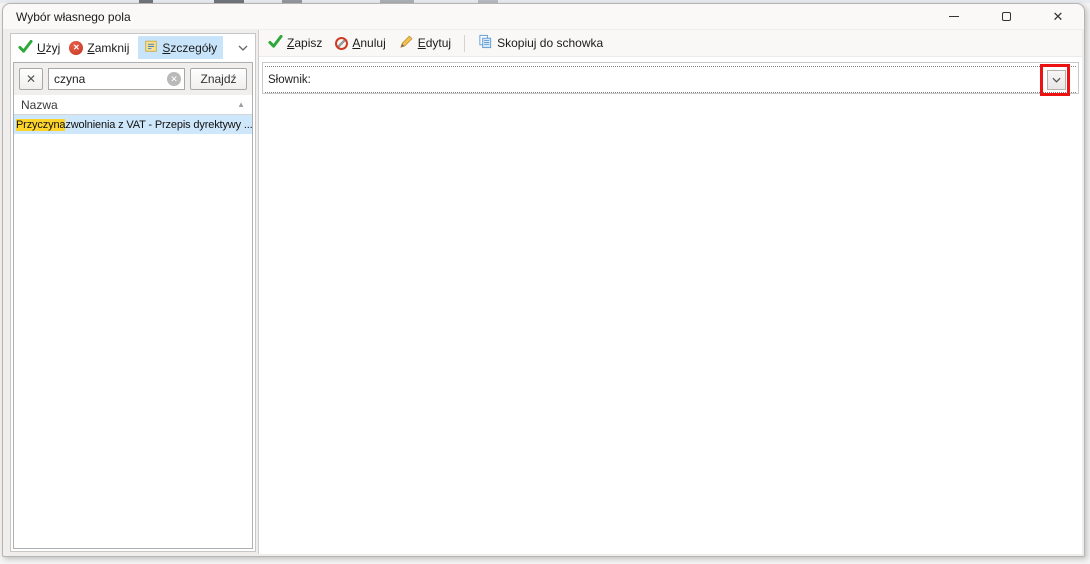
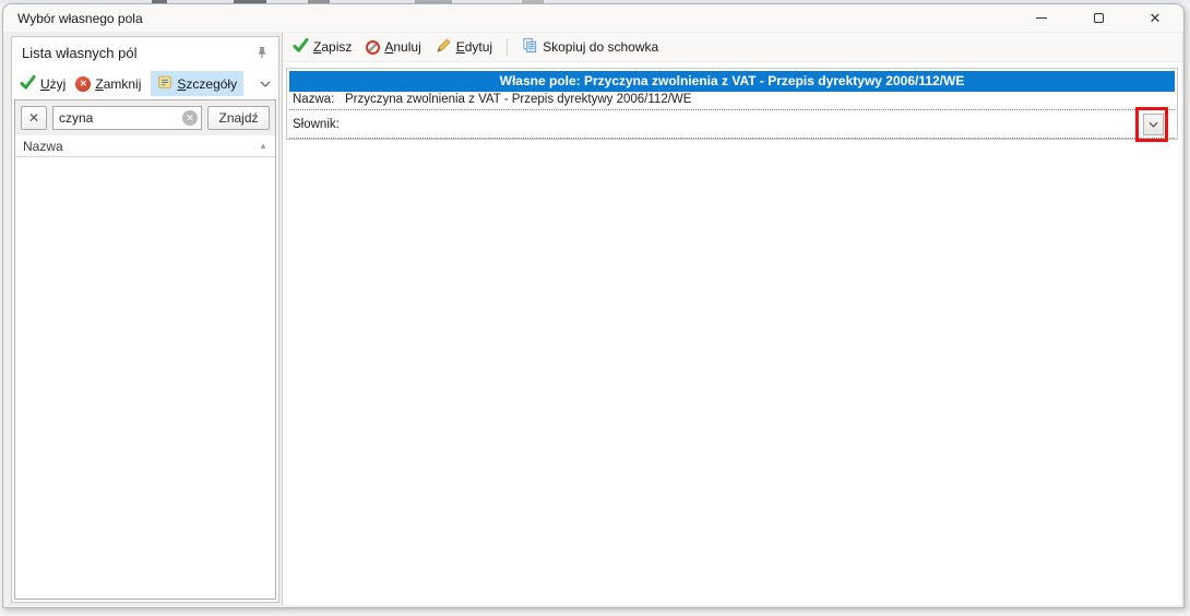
  Wybór własnego pola
  ✕
+ Lista własnych pól
  Użyj
  ✕
  Zamknij
  Szczegóły
  ✕
  czyna
  ✕
  Znajdź
  Nazwa
  ▲
- Przyczyna
- zwolnienia z VAT - Przepis dyrektywy ...
  Zapisz
  Anuluj
  Edytuj
  Skopiuj do schowka
+ Własne pole: Przyczyna zwolnienia z VAT - Przepis dyrektywy 2006/112/WE
+ Nazwa:
+ Przyczyna zwolnienia z VAT - Przepis dyrektywy 2006/112/WE
  Słownik:
